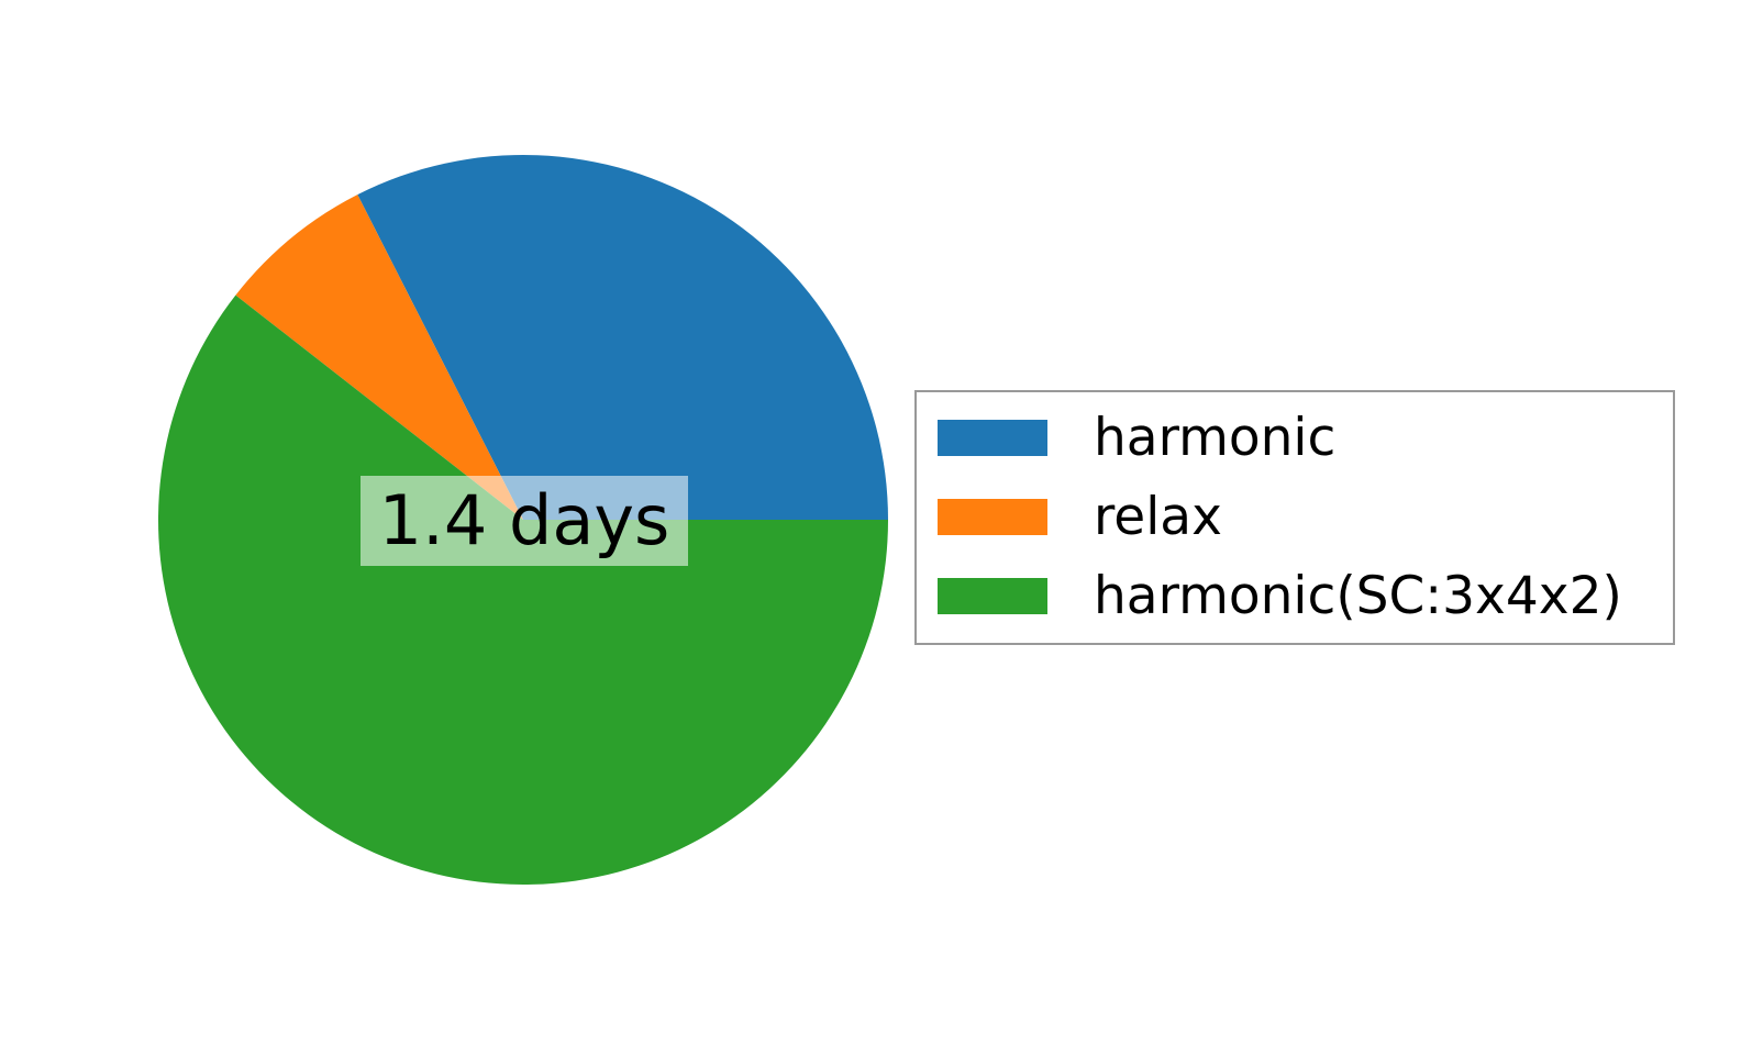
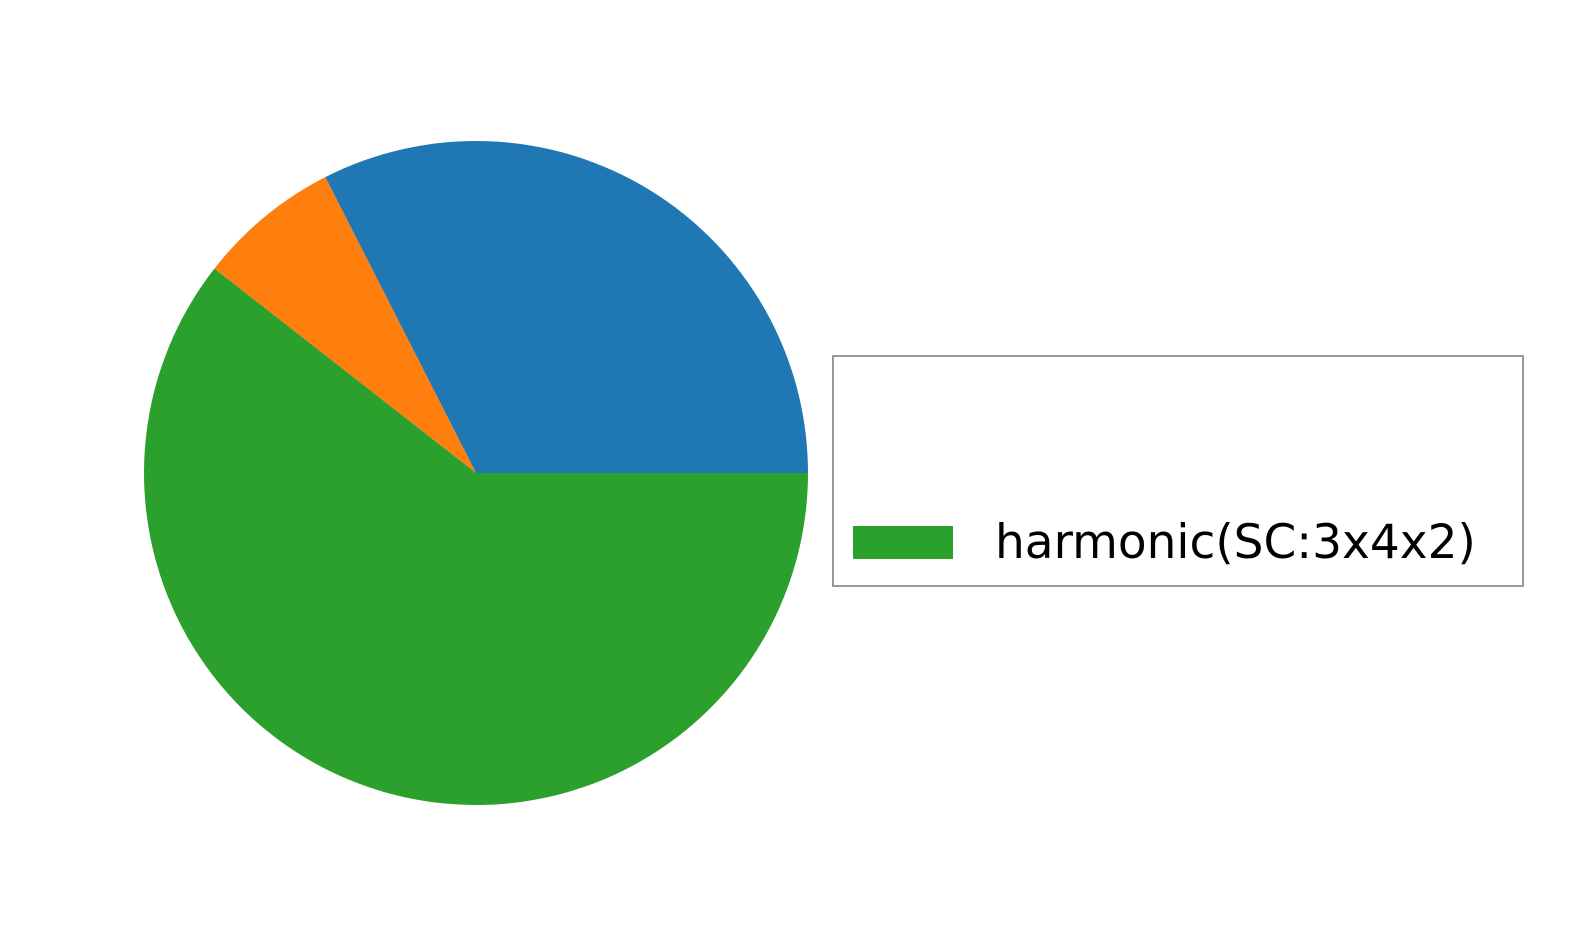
- 1.4 days
- harmonic
- relax
  harmonic(SC:3x4x2)
